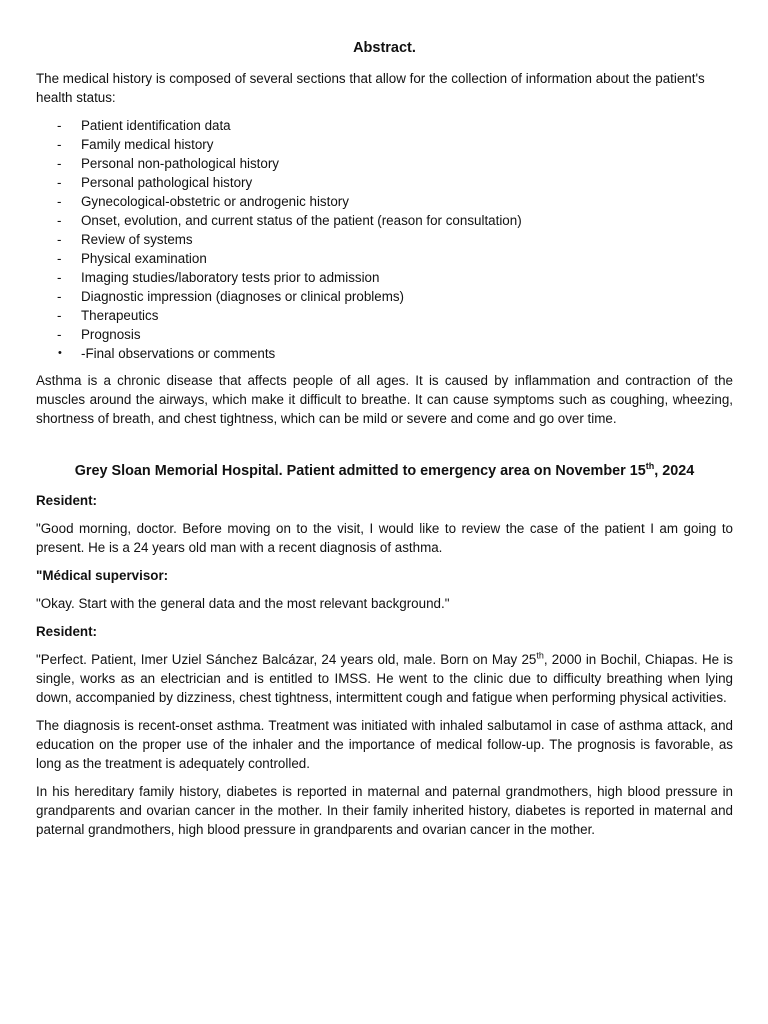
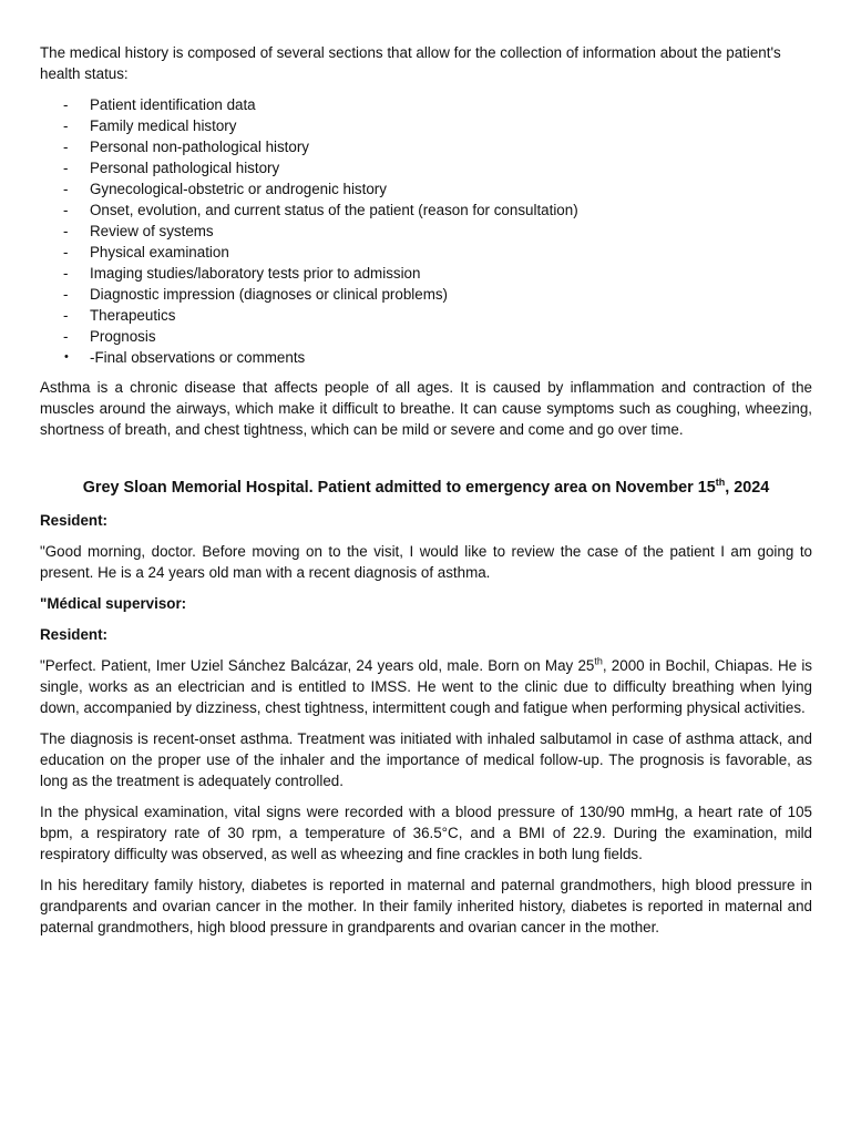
- Abstract.
  The medical history is composed of several sections that allow for the collection of information about the patient's health status:
  -
  Patient identification data
  -
  Family medical history
  -
  Personal non-pathological history
  -
  Personal pathological history
  -
  Gynecological-obstetric or androgenic history
  -
  Onset, evolution, and current status of the patient (reason for consultation)
  -
  Review of systems
  -
  Physical examination
  -
  Imaging studies/laboratory tests prior to admission
  -
  Diagnostic impression (diagnoses or clinical problems)
  -
  Therapeutics
  -
  Prognosis
  •
  -Final observations or comments
  Asthma is a chronic disease that affects people of all ages. It is caused by inflammation and contraction of the muscles around the airways, which make it difficult to breathe. It can cause symptoms such as coughing, wheezing, shortness of breath, and chest tightness, which can be mild or severe and come and go over time.
  Grey Sloan Memorial Hospital. Patient admitted to emergency area on November 15th, 2024
  Resident:
  "Good morning, doctor. Before moving on to the visit, I would like to review the case of the patient I am going to present. He is a 24 years old man with a recent diagnosis of asthma.
  "Médical supervisor:
- "Okay. Start with the general data and the most relevant background."
  Resident:
  "Perfect. Patient, Imer Uziel Sánchez Balcázar, 24 years old, male. Born on May 25th, 2000 in Bochil, Chiapas. He is single, works as an electrician and is entitled to IMSS. He went to the clinic due to difficulty breathing when lying down, accompanied by dizziness, chest tightness, intermittent cough and fatigue when performing physical activities.
  The diagnosis is recent-onset asthma. Treatment was initiated with inhaled salbutamol in case of asthma attack, and education on the proper use of the inhaler and the importance of medical follow-up. The prognosis is favorable, as long as the treatment is adequately controlled.
+ In the physical examination, vital signs were recorded with a blood pressure of 130/90 mmHg, a heart rate of 105 bpm, a respiratory rate of 30 rpm, a temperature of 36.5°C, and a BMI of 22.9. During the examination, mild respiratory difficulty was observed, as well as wheezing and fine crackles in both lung fields.
  In his hereditary family history, diabetes is reported in maternal and paternal grandmothers, high blood pressure in grandparents and ovarian cancer in the mother. In their family inherited history, diabetes is reported in maternal and paternal grandmothers, high blood pressure in grandparents and ovarian cancer in the mother.
